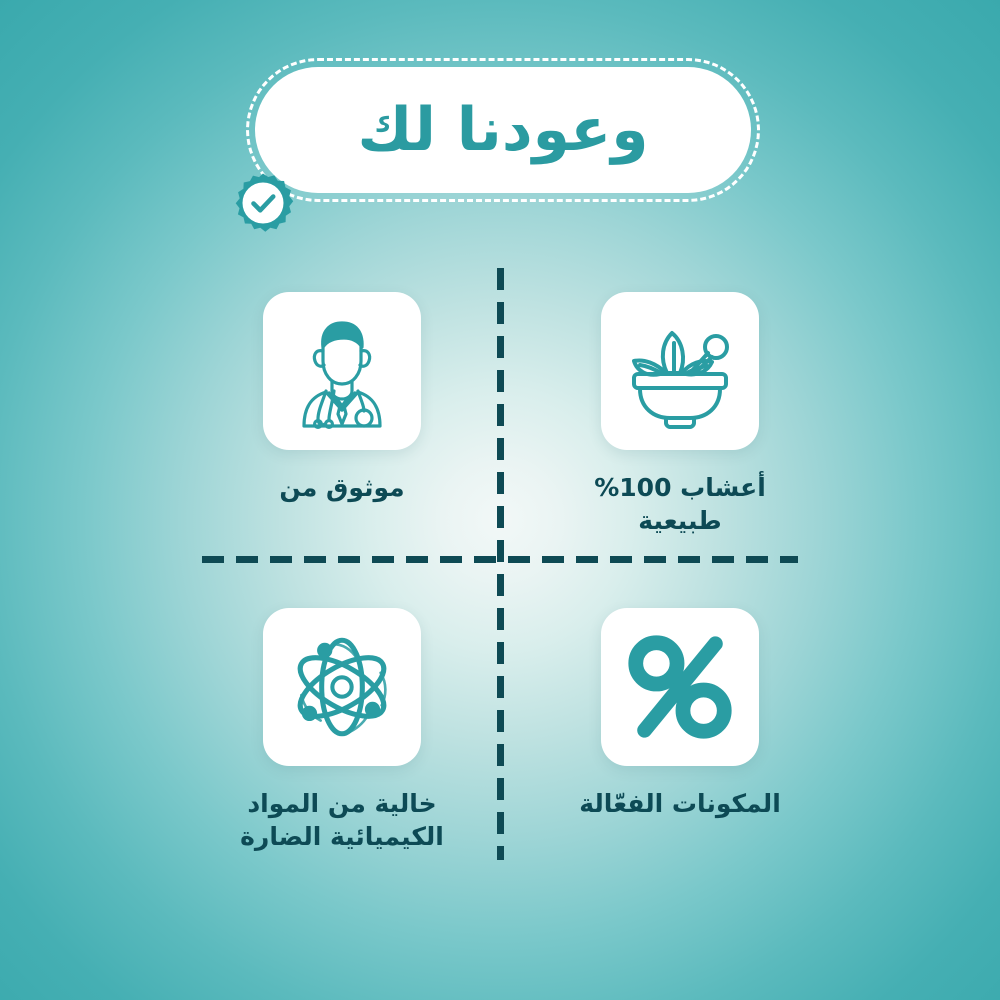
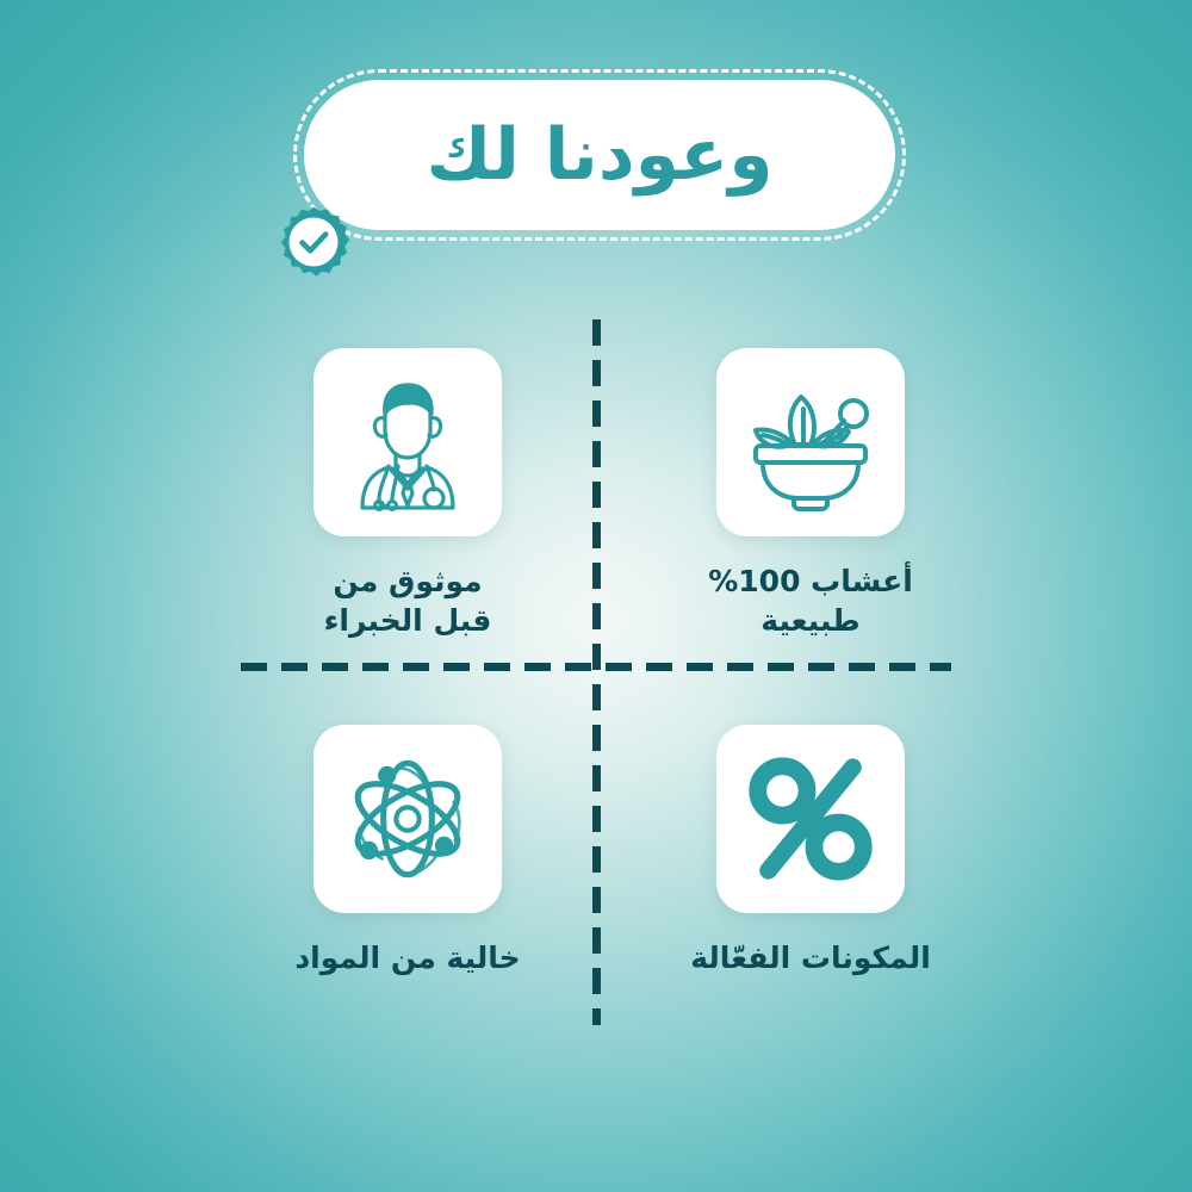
  وعودنا لك
  موثوق من
+ قبل الخبراء
  أعشاب 100%
  طبيعية
  خالية من المواد
- الكيميائية الضارة
  المكونات الفعّالة
